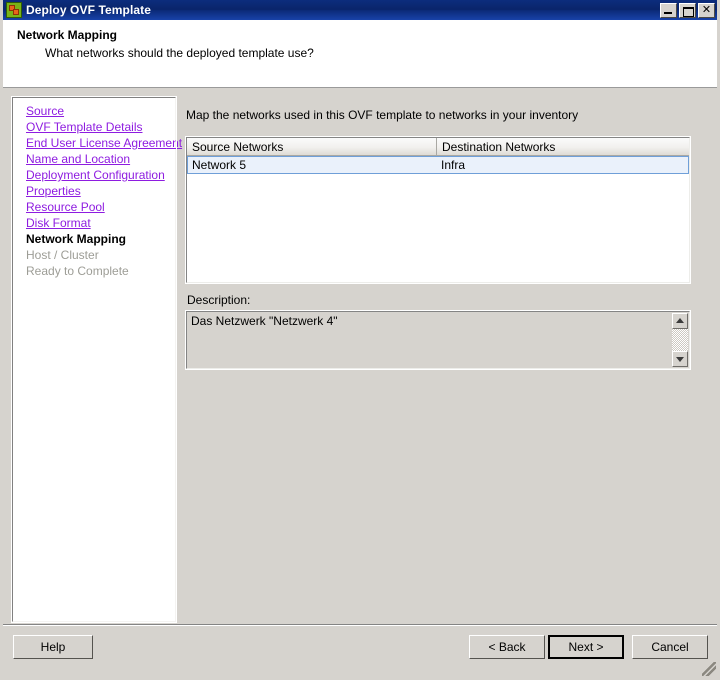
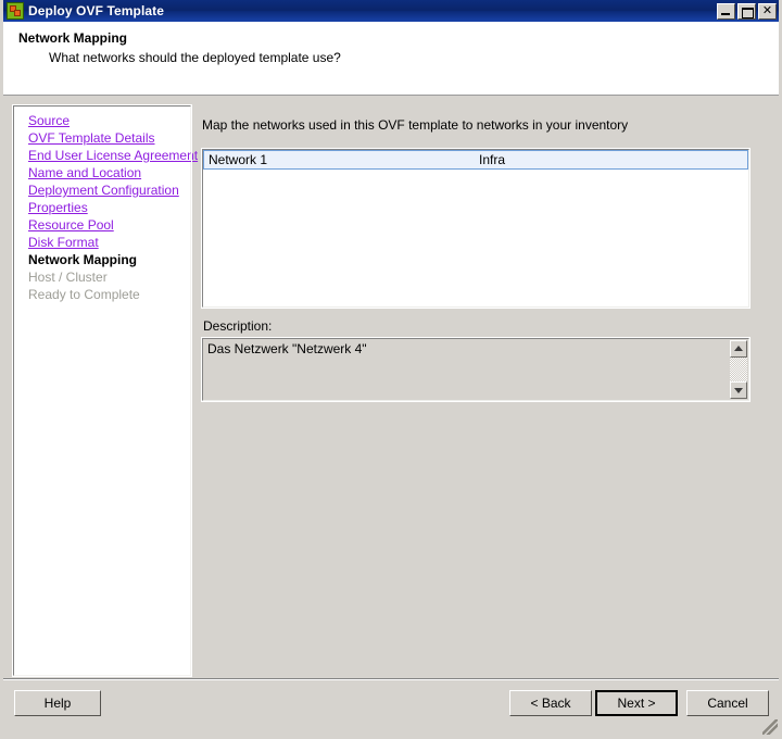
  Deploy OVF Template
  ✕
  Network Mapping
  What networks should the deployed template use?
  Source
  OVF Template Details
  End User License Agreeme
  Name and Location
  Deployment Configuration
  Properties
  Resource Pool
  Disk Format
  Network Mapping
  Host / Cluster
  Ready to Complete
  Map the networks used in this OVF template to networks in your inventory
- Source Networks
- Destination Networks
- Network 5
+ Network 1
  Infra
  Description:
  Das Netzwerk "Netzwerk 4"
  Help
  < Back
  Next >
  Cancel
